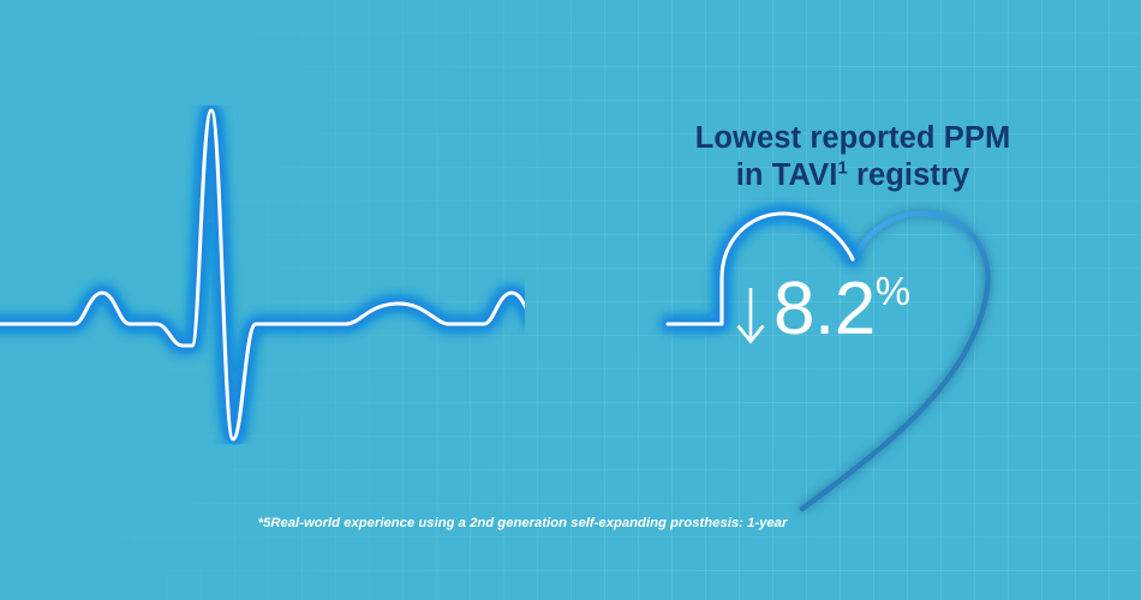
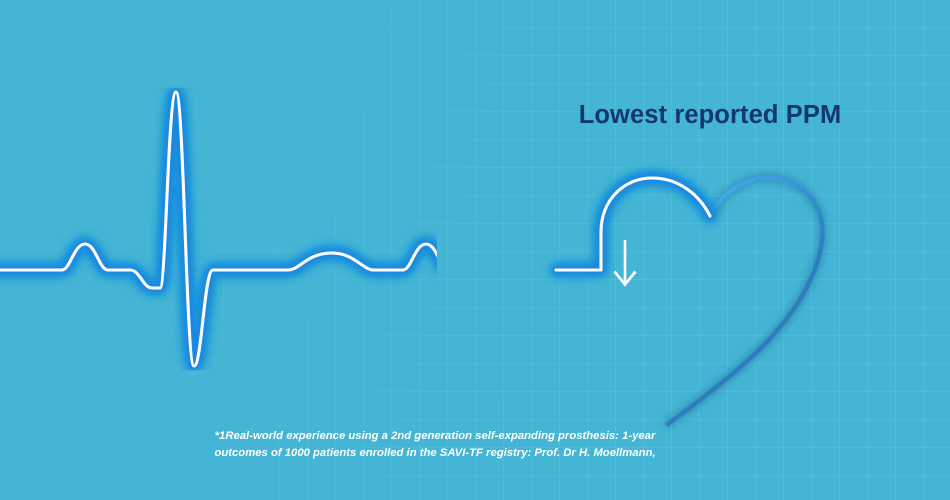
  Lowest reported PPM
- in TAVI1 registry
- 8.2%
- *5Real-world experience using a 2nd generation self-expanding prosthesis: 1-year
+ *1Real-world experience using a 2nd generation self-expanding prosthesis: 1-year
+ outcomes of 1000 patients enrolled in the SAVI-TF registry: Prof. Dr H. Moellmann,
